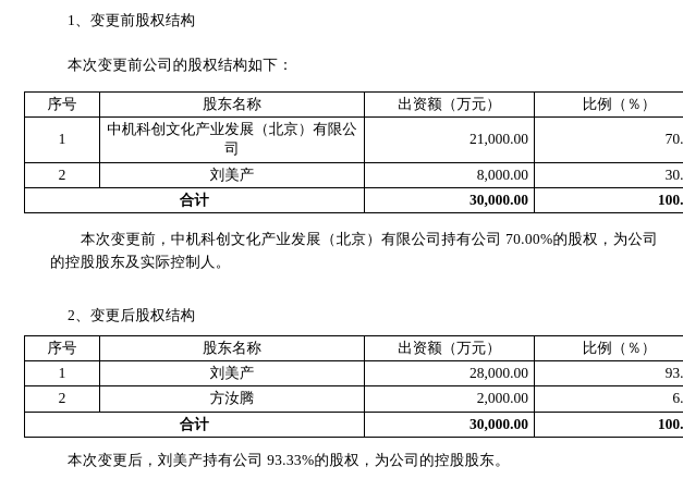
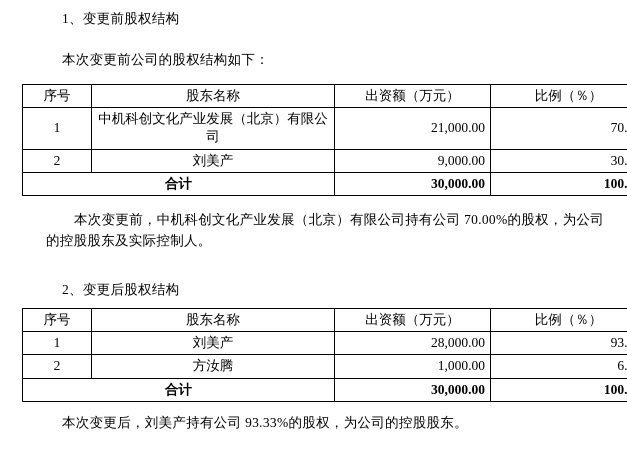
  1、变更前股权结构
  本次变更前公司的股权结构如下：
  序号	股东名称	出资额（万元）	比例（％）
  1	中机科创文化产业发展（北京）有限公司	21,000.00	70.
- 2	刘美产	8,000.00	30.
+ 2	刘美产	9,000.00	30.
  合计	30,000.00	100.
  本次变更前，中机科创文化产业发展（北京）有限公司持有公司 70.00%的股权，为公司的控股股东及实际控制人。
  2、变更后股权结构
  序号	股东名称	出资额（万元）	比例（％）
  1	刘美产	28,000.00	93.
- 2	方汝腾	2,000.00	6.
+ 2	方汝腾	1,000.00	6.
  合计	30,000.00	100.
  本次变更后，刘美产持有公司 93.33%的股权，为公司的控股股东。
